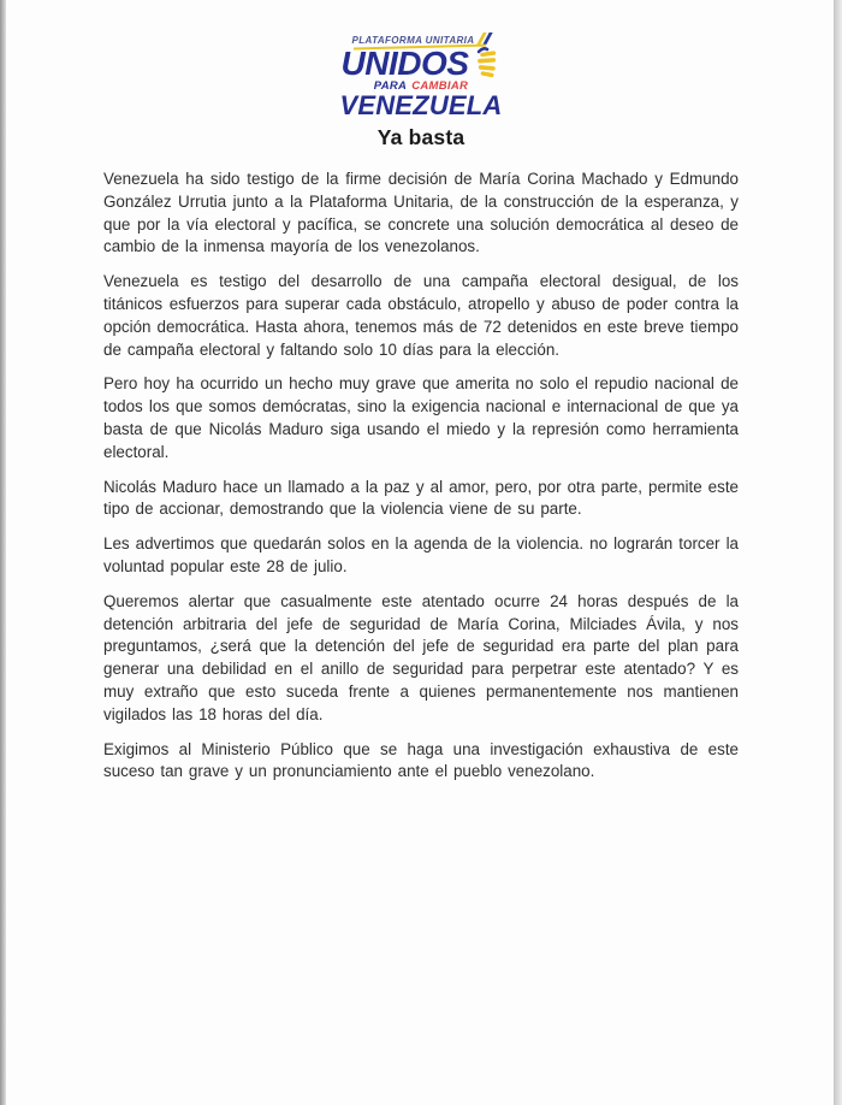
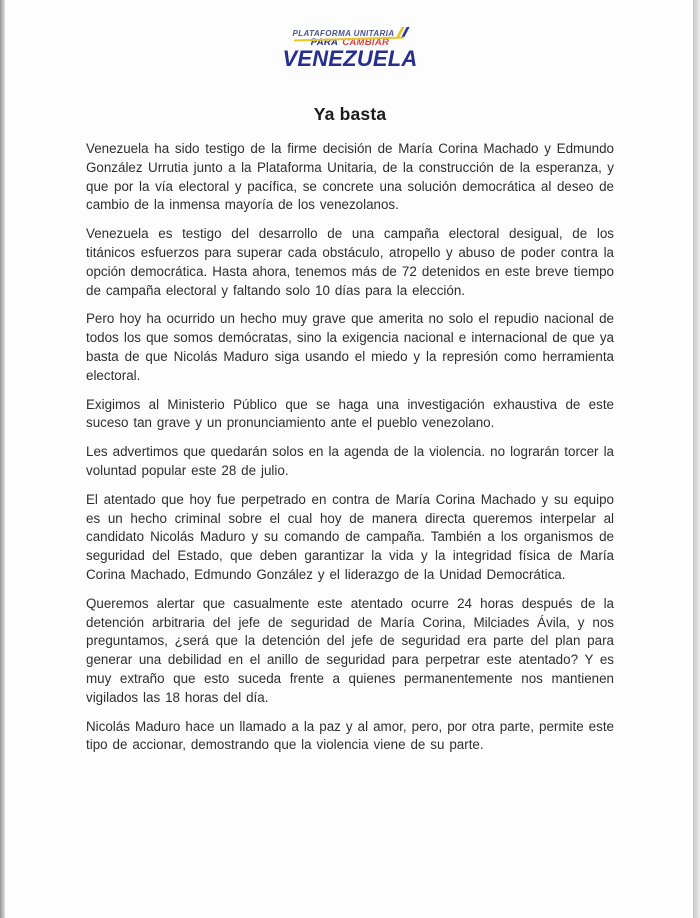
  PLATAFORMA UNITARIA
- UNIDOS
  PARA CAMBIAR
  VENEZUELA
  Ya basta
  Venezuela ha sido testigo de la firme decisión de María Corina Machado y Edmundo González Urrutia junto a la Plataforma Unitaria, de la construcción de la esperanza, y que por la vía electoral y pacífica, se concrete una solución democrática al deseo de cambio de la inmensa mayoría de los venezolanos.
  Venezuela es testigo del desarrollo de una campaña electoral desigual, de los titánicos esfuerzos para superar cada obstáculo, atropello y abuso de poder contra la opción democrática. Hasta ahora, tenemos más de 72 detenidos en este breve tiempo de campaña electoral y faltando solo 10 días para la elección.
  Pero hoy ha ocurrido un hecho muy grave que amerita no solo el repudio nacional de todos los que somos demócratas, sino la exigencia nacional e internacional de que ya basta de que Nicolás Maduro siga usando el miedo y la represión como herramienta electoral.
- Nicolás Maduro hace un llamado a la paz y al amor, pero, por otra parte, permite este tipo de accionar, demostrando que la violencia viene de su parte.
+ Exigimos al Ministerio Público que se haga una investigación exhaustiva de este suceso tan grave y un pronunciamiento ante el pueblo venezolano.
  Les advertimos que quedarán solos en la agenda de la violencia. no lograrán torcer la voluntad popular este 28 de julio.
+ El atentado que hoy fue perpetrado en contra de María Corina Machado y su equipo es un hecho criminal sobre el cual hoy de manera directa queremos interpelar al candidato Nicolás Maduro y su comando de campaña. También a los organismos de seguridad del Estado, que deben garantizar la vida y la integridad física de María Corina Machado, Edmundo González y el liderazgo de la Unidad Democrática.
  Queremos alertar que casualmente este atentado ocurre 24 horas después de la detención arbitraria del jefe de seguridad de María Corina, Milciades Ávila, y nos preguntamos, ¿será que la detención del jefe de seguridad era parte del plan para generar una debilidad en el anillo de seguridad para perpetrar este atentado? Y es muy extraño que esto suceda frente a quienes permanentemente nos mantienen vigilados las 18 horas del día.
- Exigimos al Ministerio Público que se haga una investigación exhaustiva de este suceso tan grave y un pronunciamiento ante el pueblo venezolano.
+ Nicolás Maduro hace un llamado a la paz y al amor, pero, por otra parte, permite este tipo de accionar, demostrando que la violencia viene de su parte.
